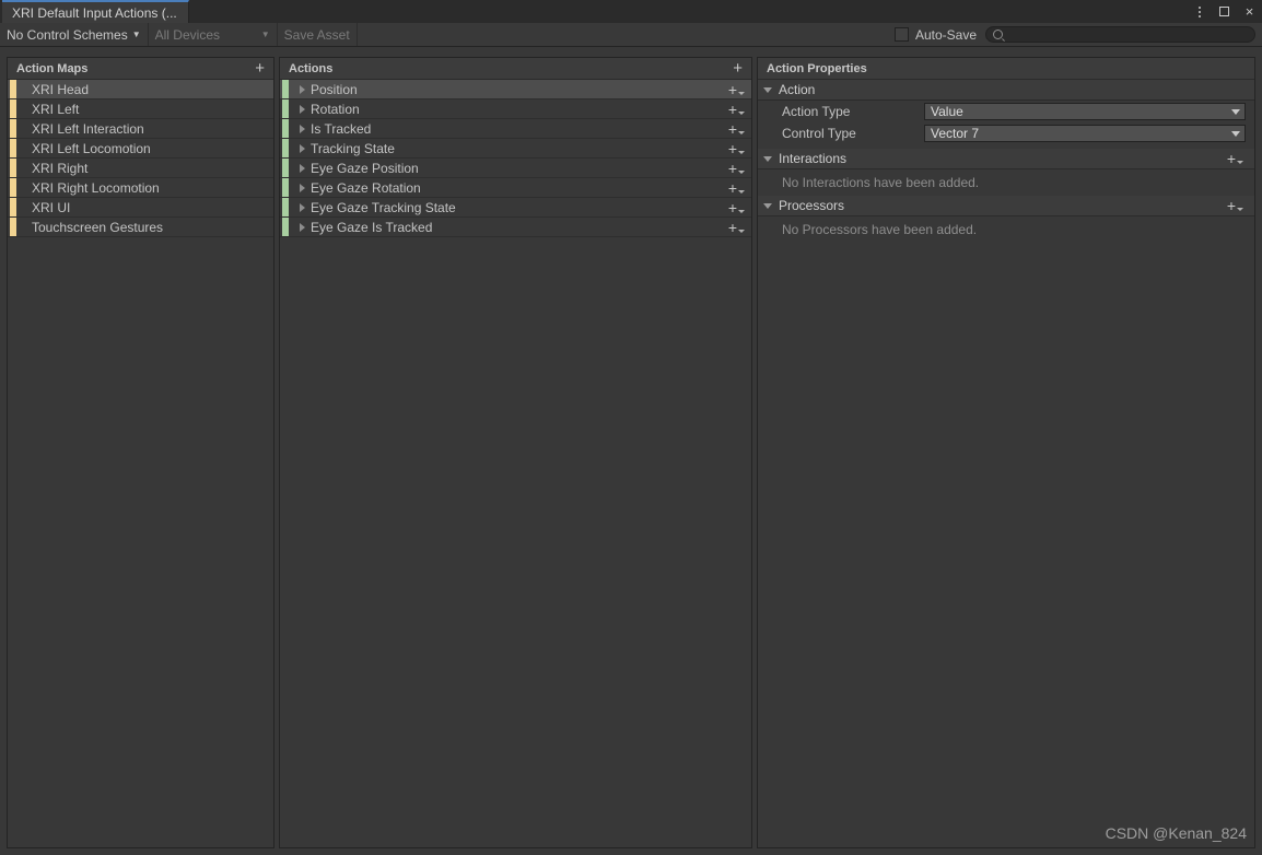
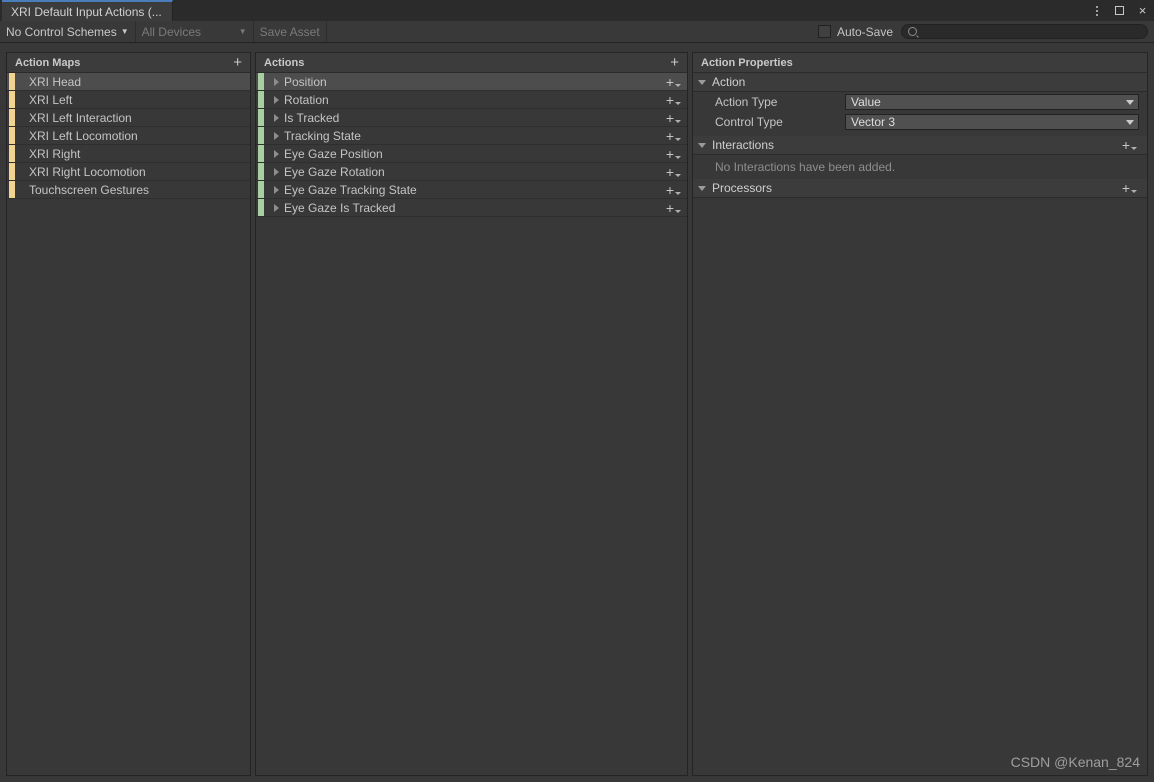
  XRI Default Input Actions (...
  ×
  No Control Schemes
  ▼
  All Devices
  ▼
  Save Asset
  Auto-Save
  Action Maps
  +
  XRI Head
  XRI Left
  XRI Left Interaction
  XRI Left Locomotion
  XRI Right
  XRI Right Locomotion
- XRI UI
  Touchscreen Gestures
  Actions
  +
  Position
  +
  Rotation
  +
  Is Tracked
  +
  Tracking State
  +
  Eye Gaze Position
  +
  Eye Gaze Rotation
  +
  Eye Gaze Tracking State
  +
  Eye Gaze Is Tracked
  +
  Action Properties
  Action
  Action Type
  Value
  Control Type
- Vector 7
+ Vector 3
  Interactions
  +
  No Interactions have been added.
  Processors
  +
- No Processors have been added.
  CSDN @Kenan_824
